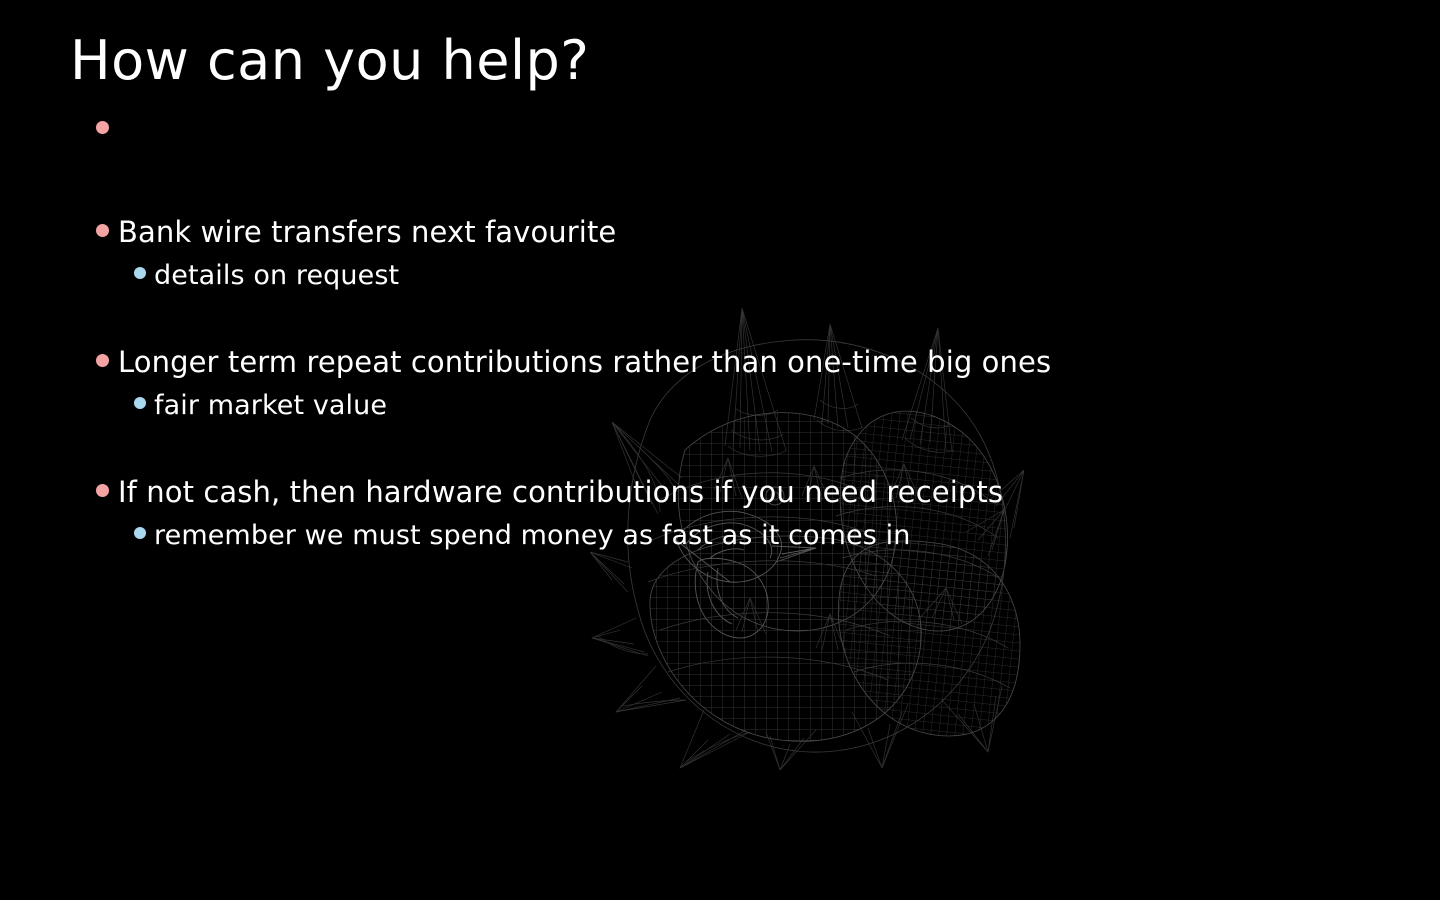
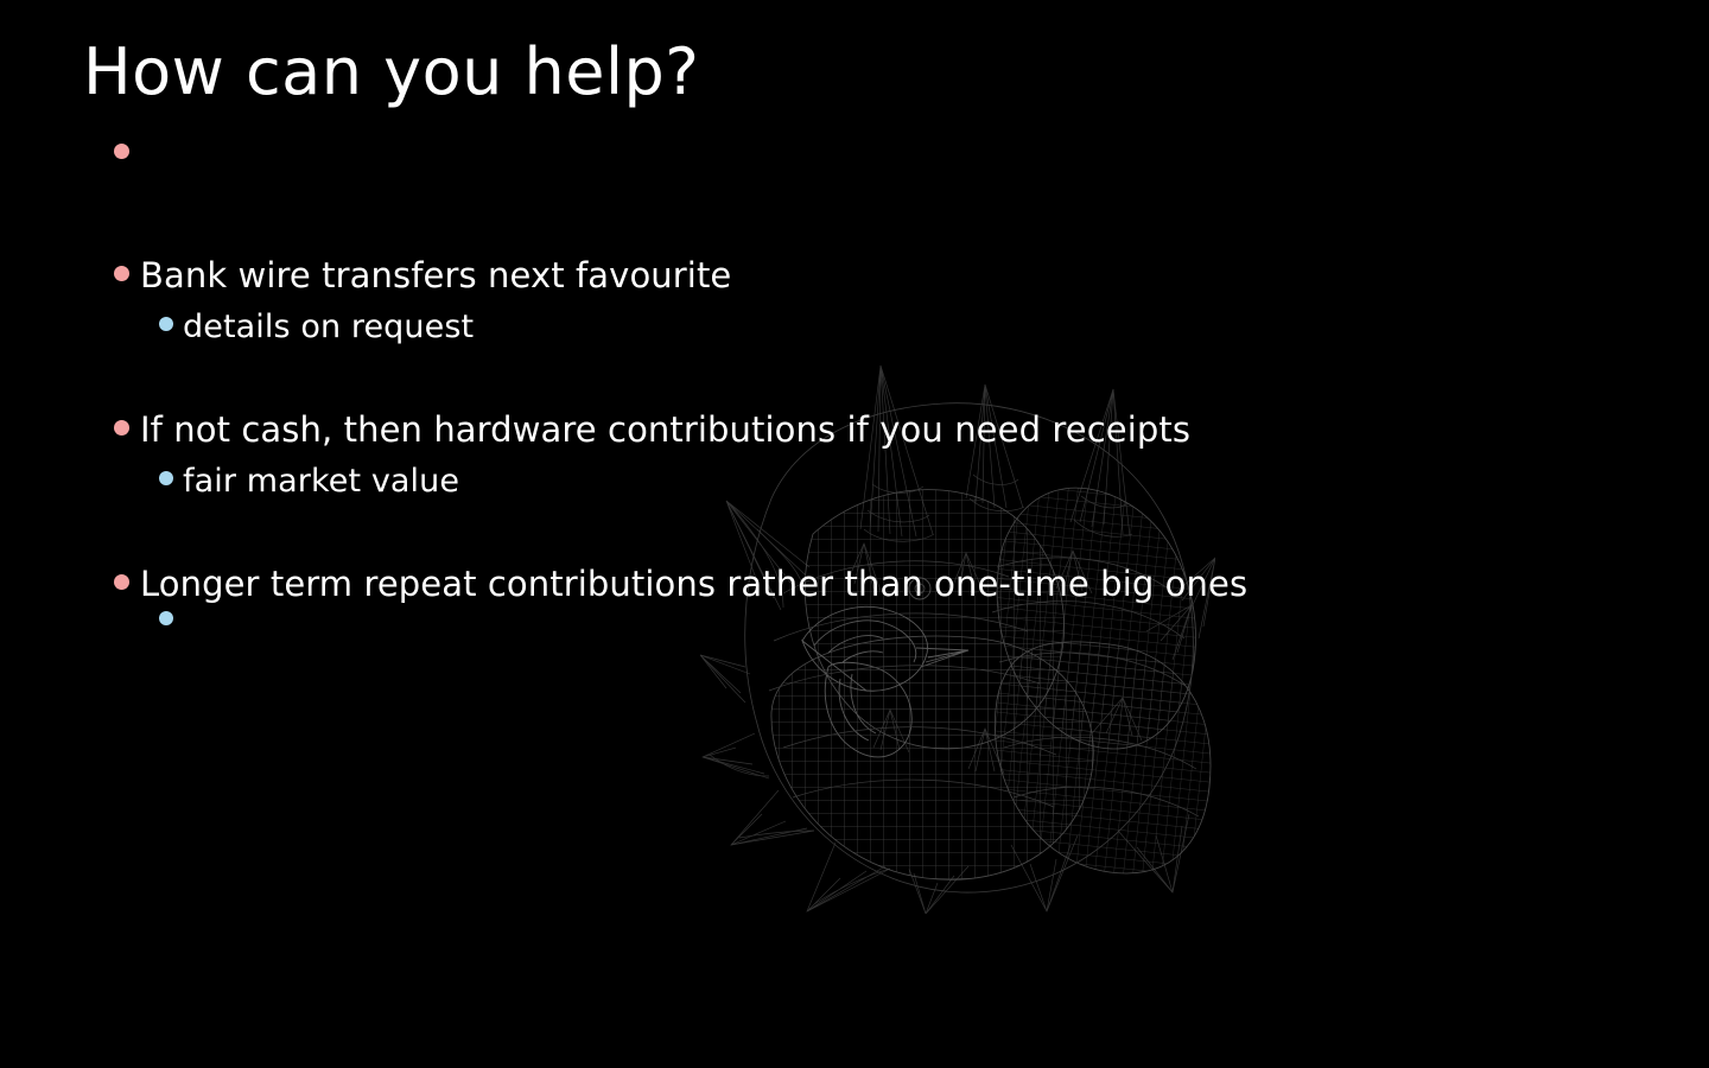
  How can you help?
  Bank wire transfers next favourite
  details on request
- Longer term repeat contributions rather than one-time big ones
+ If not cash, then hardware contributions if you need receipts
  fair market value
- If not cash, then hardware contributions if you need receipts
+ Longer term repeat contributions rather than one-time big ones
- remember we must spend money as fast as it comes in
